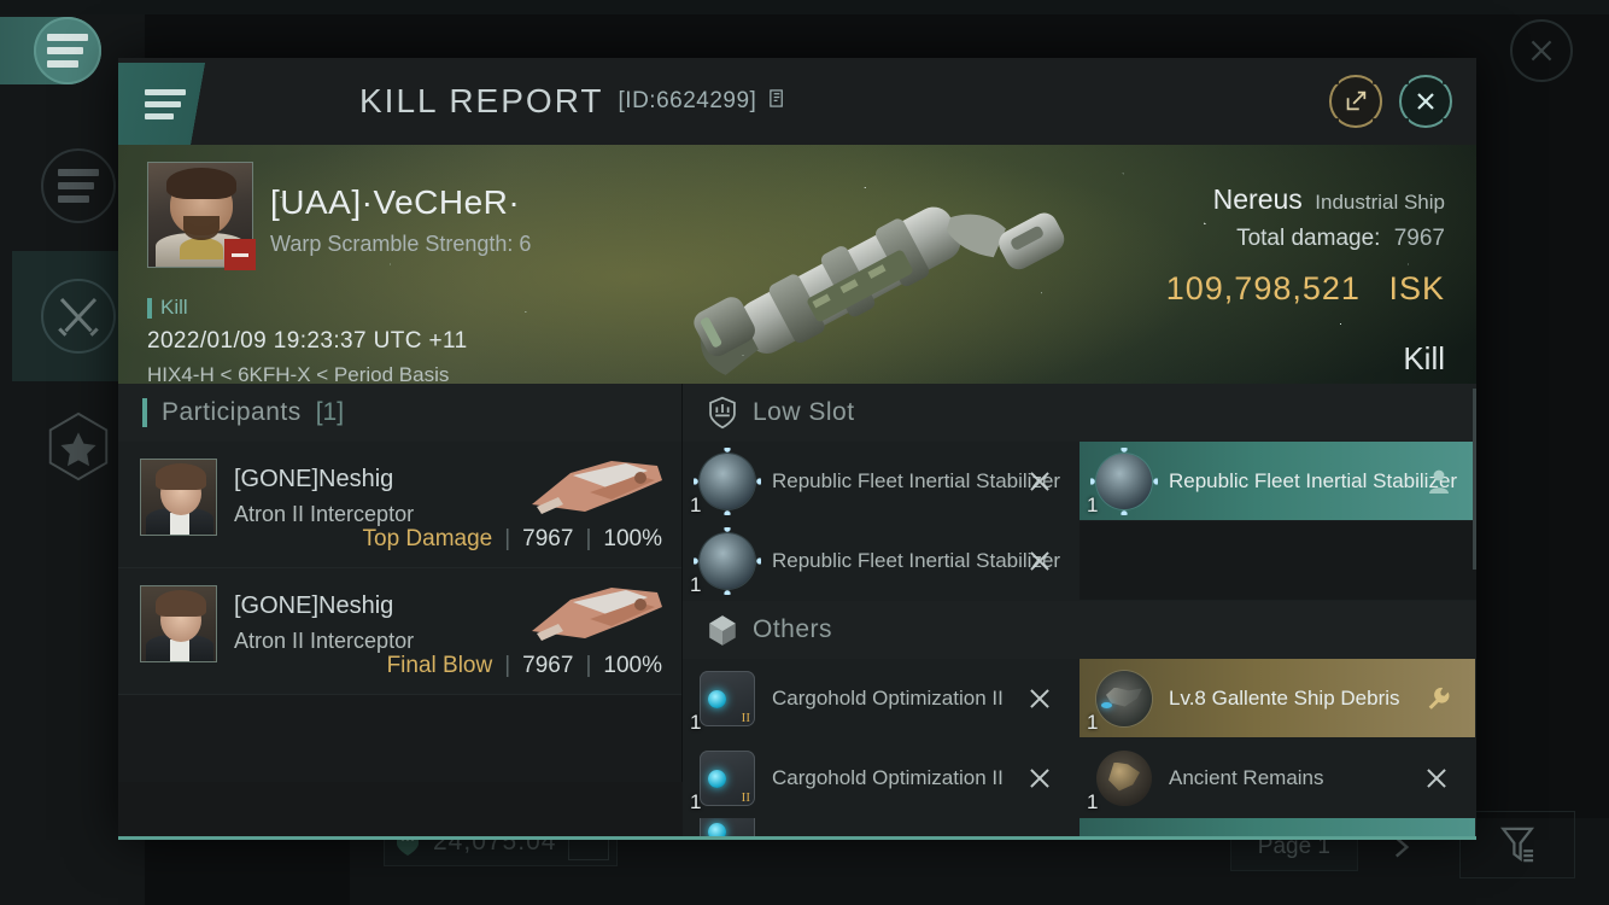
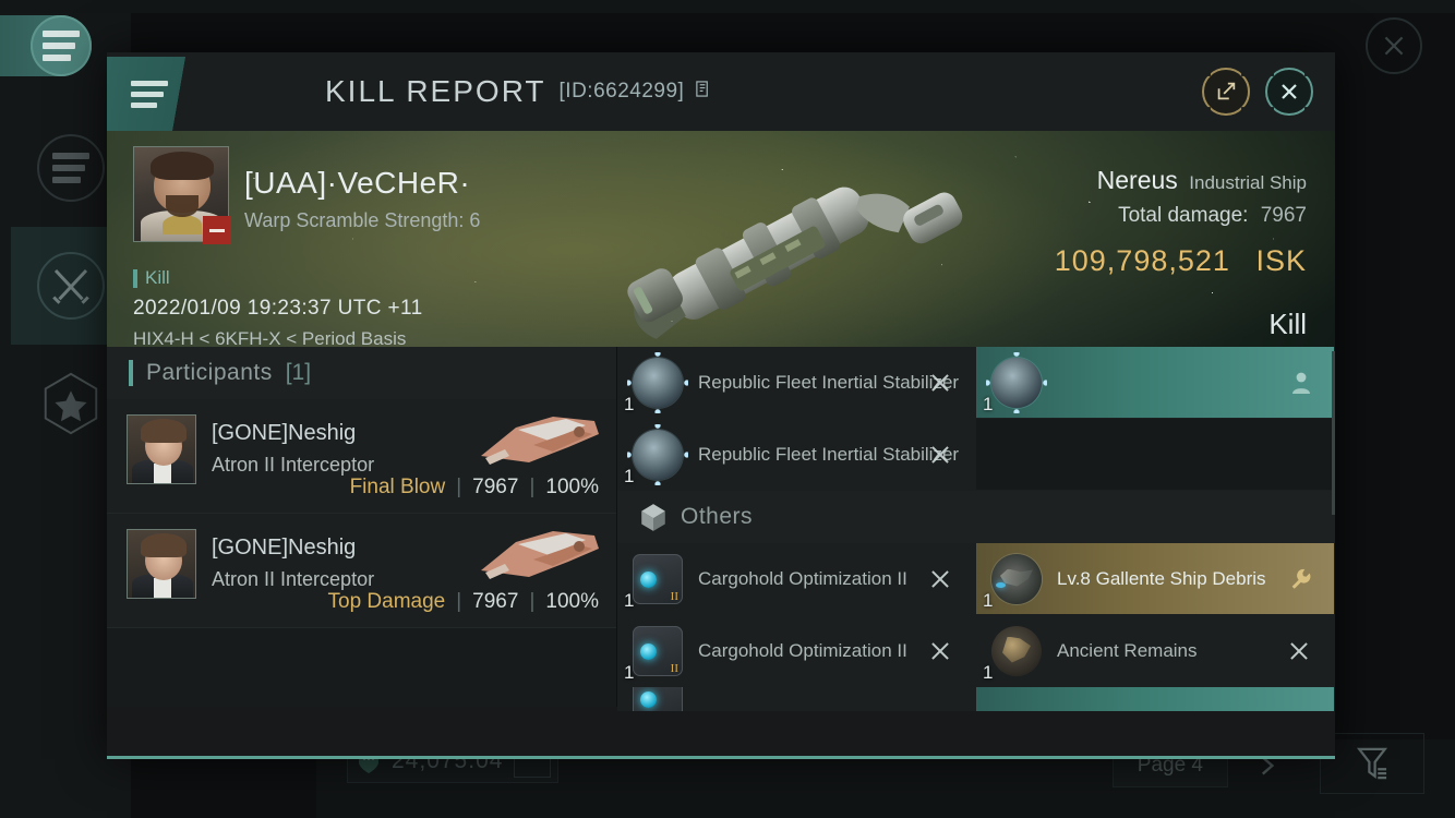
  24,075.04
- Page 1
+ Page 4
  KILL REPORT
  [ID:6624299]
  Participants
  [1]
  [GONE]Neshig
  Atron II Interceptor
- Top Damage
+ Final Blow
  |
  7967
  |
  100%
  [GONE]Neshig
  Atron II Interceptor
- Final Blow
+ Top Damage
  |
  7967
  |
  100%
- Low Slot
  1
  Republic Fleet Inertial Stabilr
  1
- Republic Fleet Inertial Stabilizer
  1
  Republic Fleet Inertial Stabilr
  Others
  1
  Cargohold Optimization II
  1
  Lv.8 Gallente Ship Debris
  1
  Cargohold Optimization II
  1
  Ancient Remains
